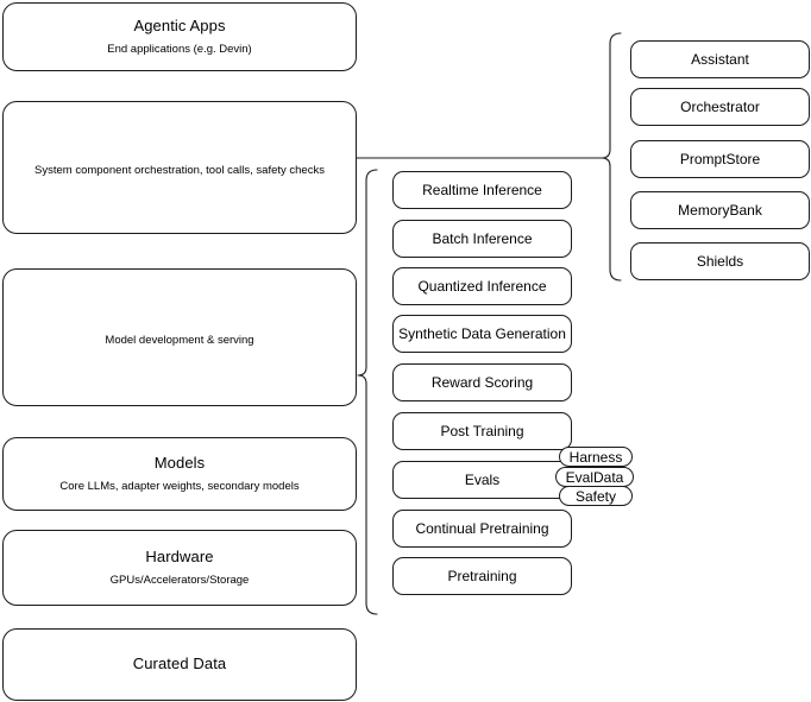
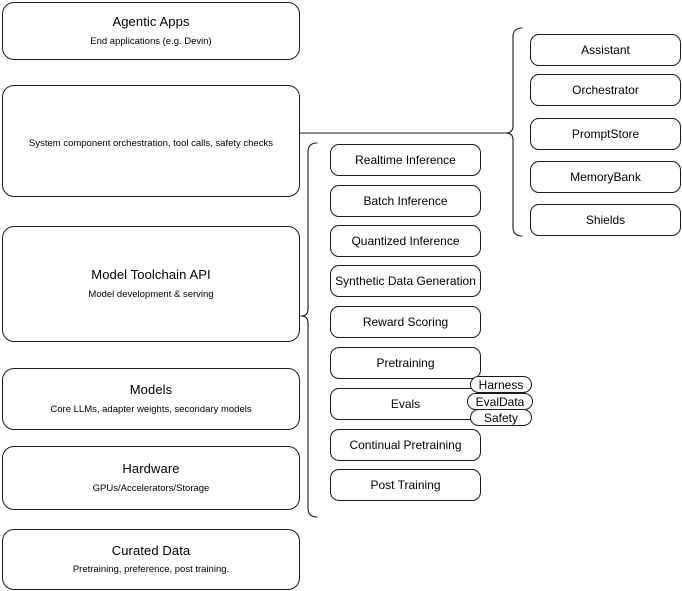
  Agentic Apps
  End applications (e.g. Devin)
  System component orchestration, tool calls, safety checks
+ Model Toolchain API
  Model development & serving
  Models
  Core LLMs, adapter weights, secondary models
  Hardware
  GPUs/Accelerators/Storage
  Curated Data
+ Pretraining, preference, post training.
  Realtime Inference
  Batch Inference
  Quantized Inference
  Synthetic Data Generation
  Reward Scoring
- Post Training
+ Pretraining
  Evals
  Continual Pretraining
- Pretraining
+ Post Training
  Assistant
  Orchestrator
  PromptStore
  MemoryBank
  Shields
  Harness
  EvalData
  Safety
